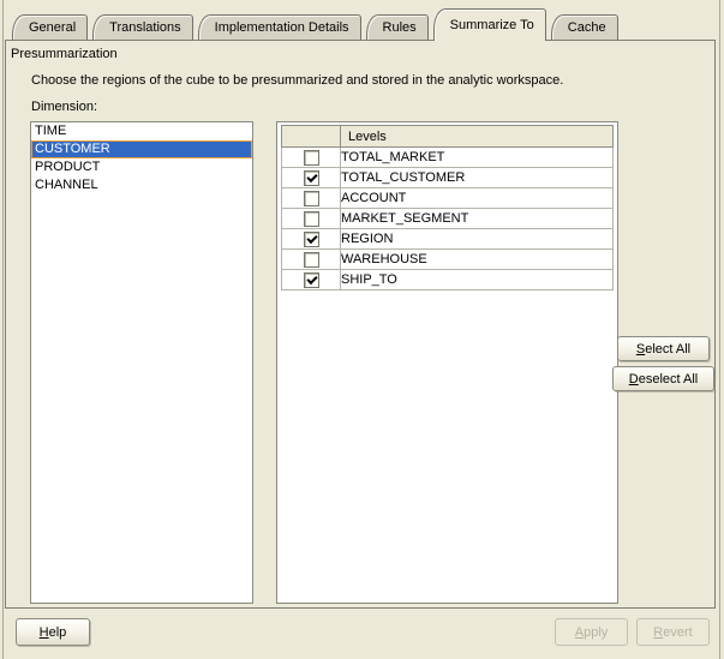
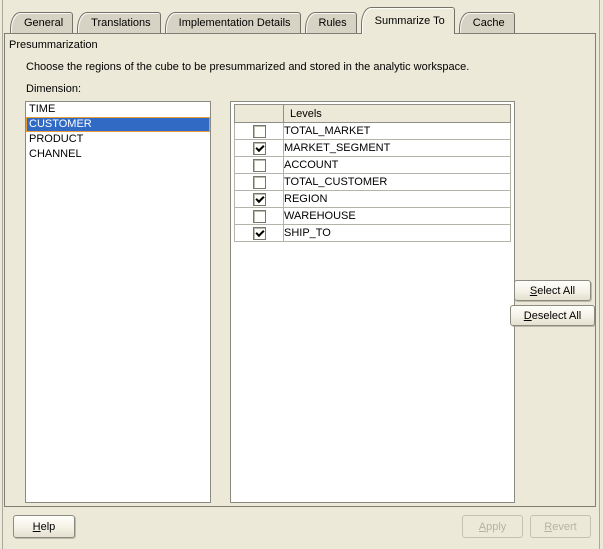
  General
  Translations
  Implementation Details
  Rules
  Summarize To
  Cache
  Presummarization
  Choose the regions of the cube to be presummarized and stored in the analytic workspace.
  Dimension:
  TIME
  CUSTOMER
  PRODUCT
  CHANNEL
  	Levels
  	TOTAL_MARKET
- 	TOTAL_CUSTOMER
+ 	MARKET_SEGMENT
  	ACCOUNT
- 	MARKET_SEGMENT
+ 	TOTAL_CUSTOMER
  	REGION
  	WAREHOUSE
  	SHIP_TO
  Select All
  Deselect All
  Help
  Apply
  Revert
